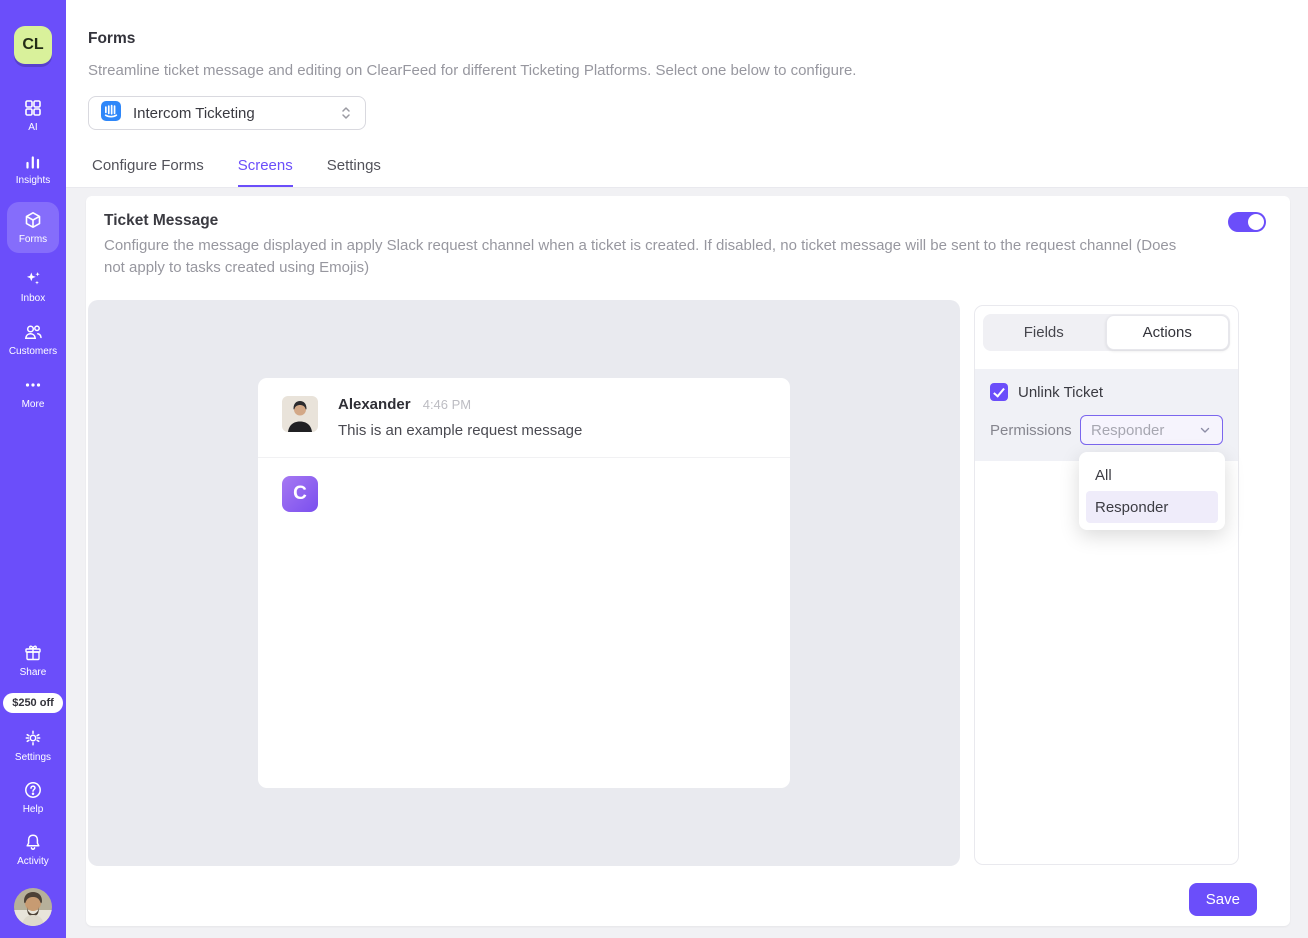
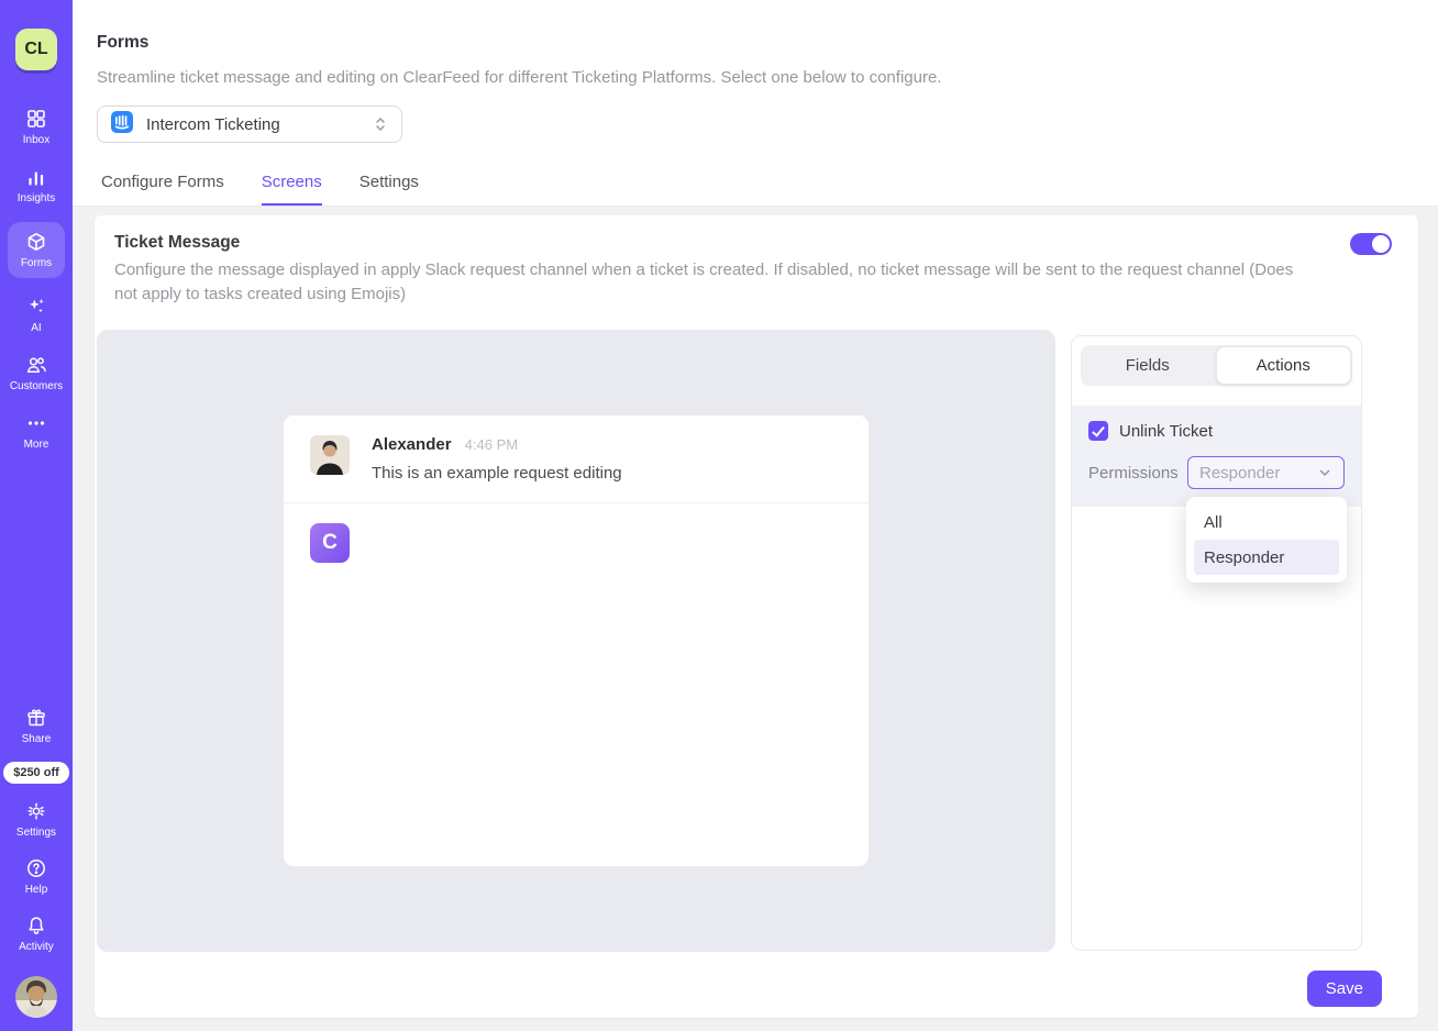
  CL
- AI
+ Inbox
  Insights
  Forms
- Inbox
+ AI
  Customers
  More
  Share
  $250 off
  Settings
  Help
  Activity
  Forms
  Streamline ticket message and editing on ClearFeed for different Ticketing Platforms. Select one below to configure.
  Intercom Ticketing
  Configure Forms
  Screens
  Settings
  Ticket Message
  Configure the message displayed in apply Slack request channel when a ticket is created. If disabled, no ticket message will be sent to the request channel (Does not apply to tasks created using Emojis)
  Alexander 4:46 PM
- This is an example request message
+ This is an example request editing
  C
  Fields
  Actions
  Unlink Ticket
  Permissions
  Responder
  All
  Responder
  Save
